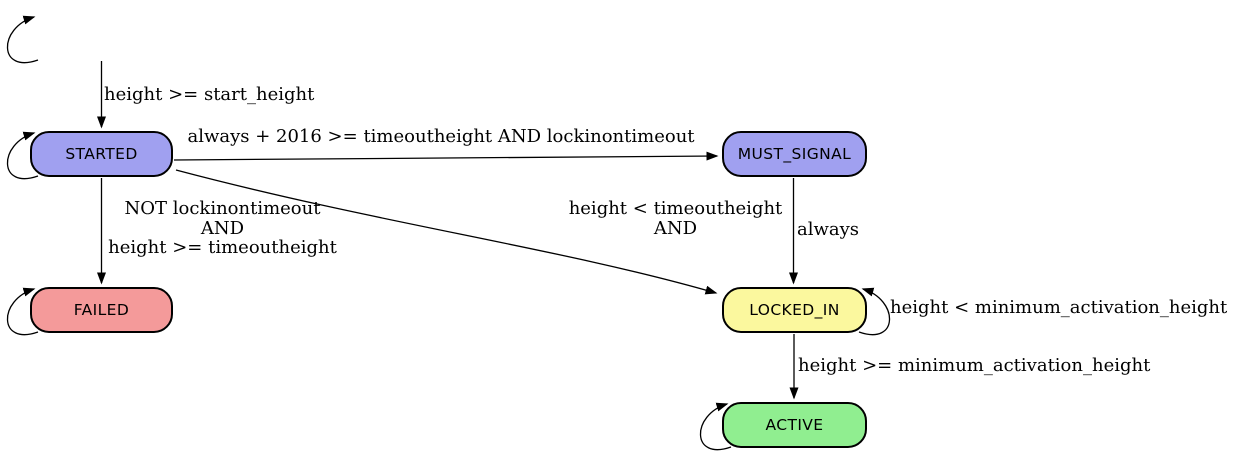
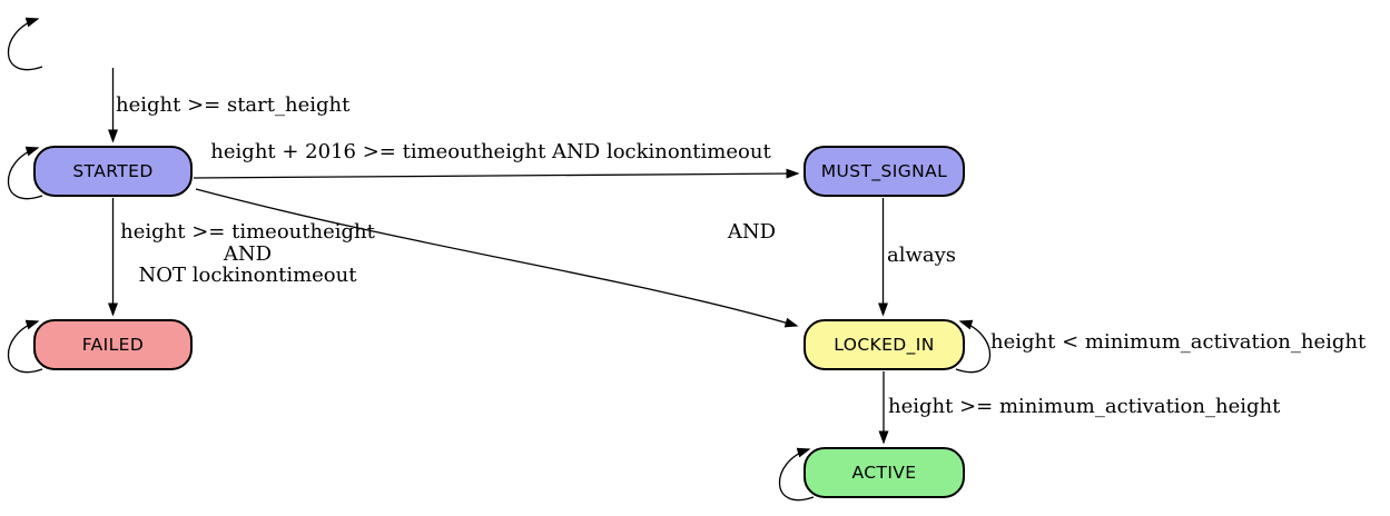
  STARTED
  MUST_SIGNAL
  FAILED
  LOCKED_IN
  ACTIVE
  height >= start_height
- always + 2016 >= timeoutheight AND lockinontimeout
+ height + 2016 >= timeoutheight AND lockinontimeout
- NOT lockinontimeout
+ height >= timeoutheight
  AND
- height >= timeoutheight
+ NOT lockinontimeout
- height < timeoutheight
  AND
  always
  height < minimum_activation_height
  height >= minimum_activation_height
